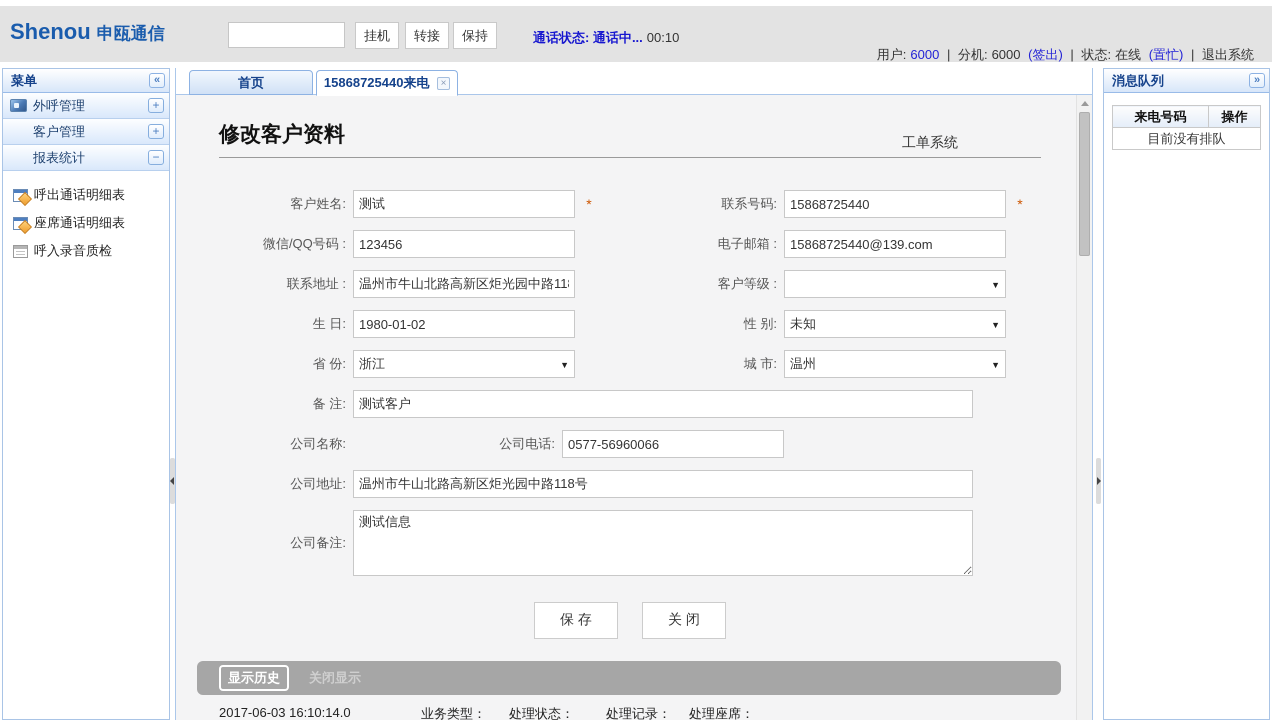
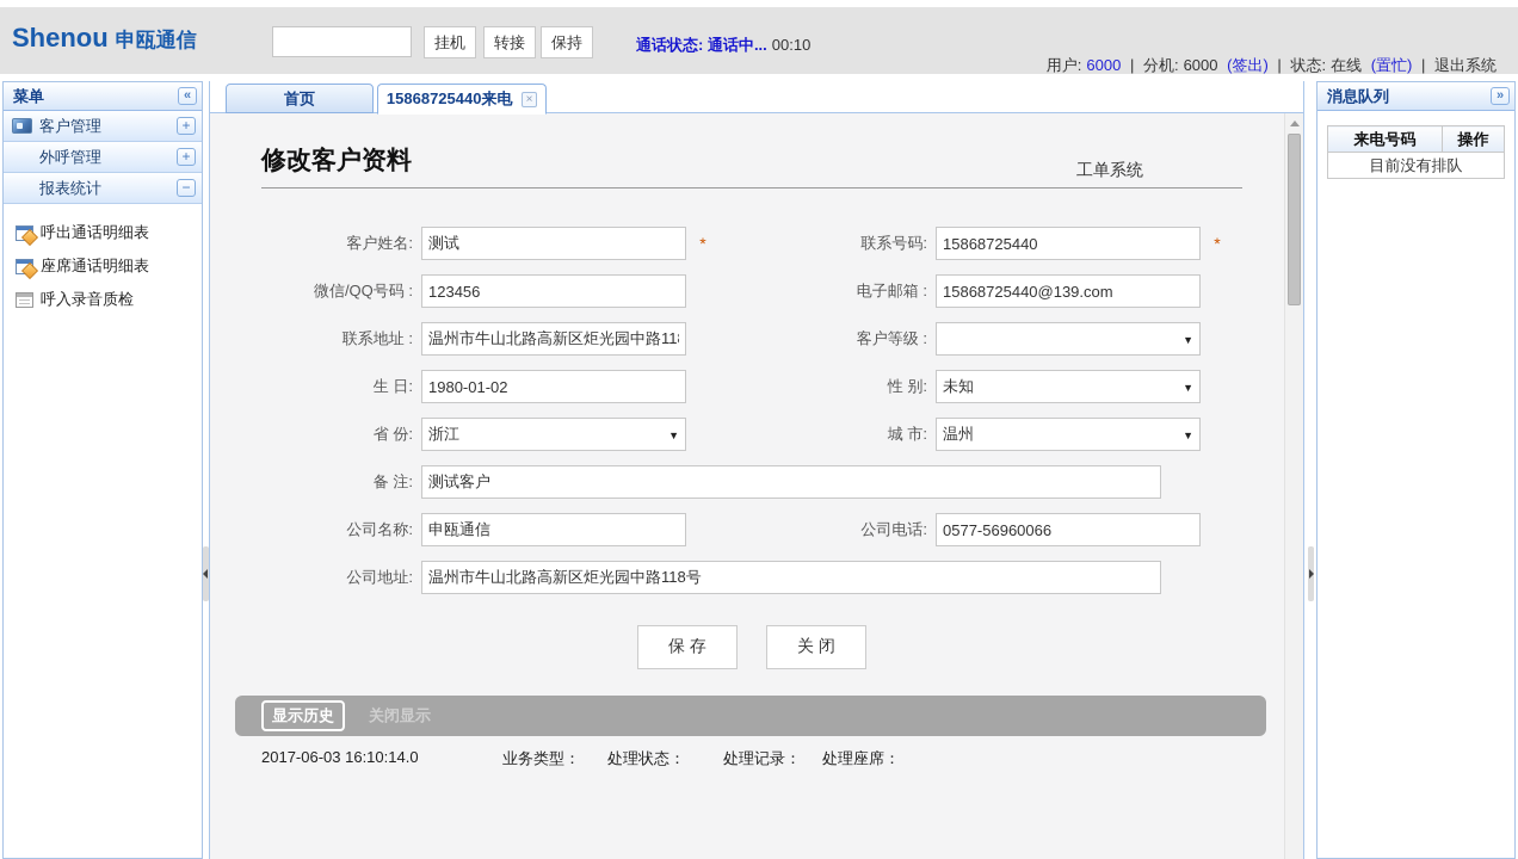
  Shenou 申瓯通信
  挂机
  转接
  保持
  通话状态: 通话中... 00:10
  用户: 6000 | 分机: 6000 (签出) | 状态: 在线 (置忙) | 退出系统
  菜单
  «
- 外呼管理
+ 客户管理
  +
- 客户管理
+ 外呼管理
  +
  报表统计
  −
  呼出通话明细表
  座席通话明细表
  呼入录音质检
  首页
  15868725440来电 ×
  修改客户资料
  工单系统
  客户姓名:
  测试
  *
  联系号码:
  15868725440
  *
  微信/QQ号码 :
  123456
  电子邮箱 :
  15868725440@139.com
  联系地址 :
  温州市牛山北路高新区炬光园中路11
  客户等级 :
  生 日:
  1980-01-02
  性 别:
  未知
  省 份:
  浙江
  城 市:
  温州
  备 注:
  测试客户
  公司名称:
+ 申瓯通信
  公司电话:
  0577-56960066
  公司地址:
  温州市牛山北路高新区炬光园中路118号
- 公司备注:
- 测试信息
  保 存
  关 闭
  显示历史
  关闭显示
  2017-06-03 16:10:14.0
  业务类型：
  处理状态：
  处理记录：
  处理座席：
  消息队列
  »
  来电号码	操作
  目前没有排队
